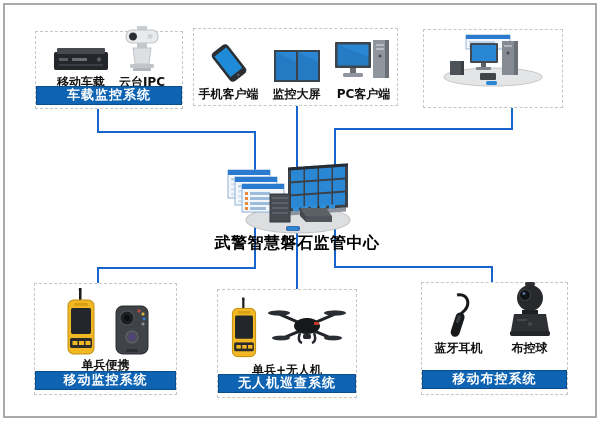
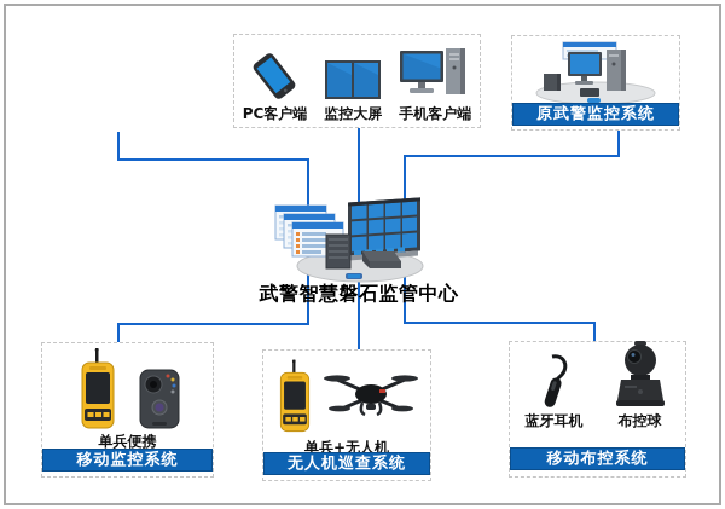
- 移动车载
- 云台IPC
- 车载监控系统
- 手机客户端
+ PC客户端
  监控大屏
- PC客户端
+ 手机客户端
+ 原武警监控系统
  武警智慧磐石监管中心
  单兵便携
  移动监控系统
  单兵+无人机
  无人机巡查系统
  蓝牙耳机
  布控球
  移动布控系统
